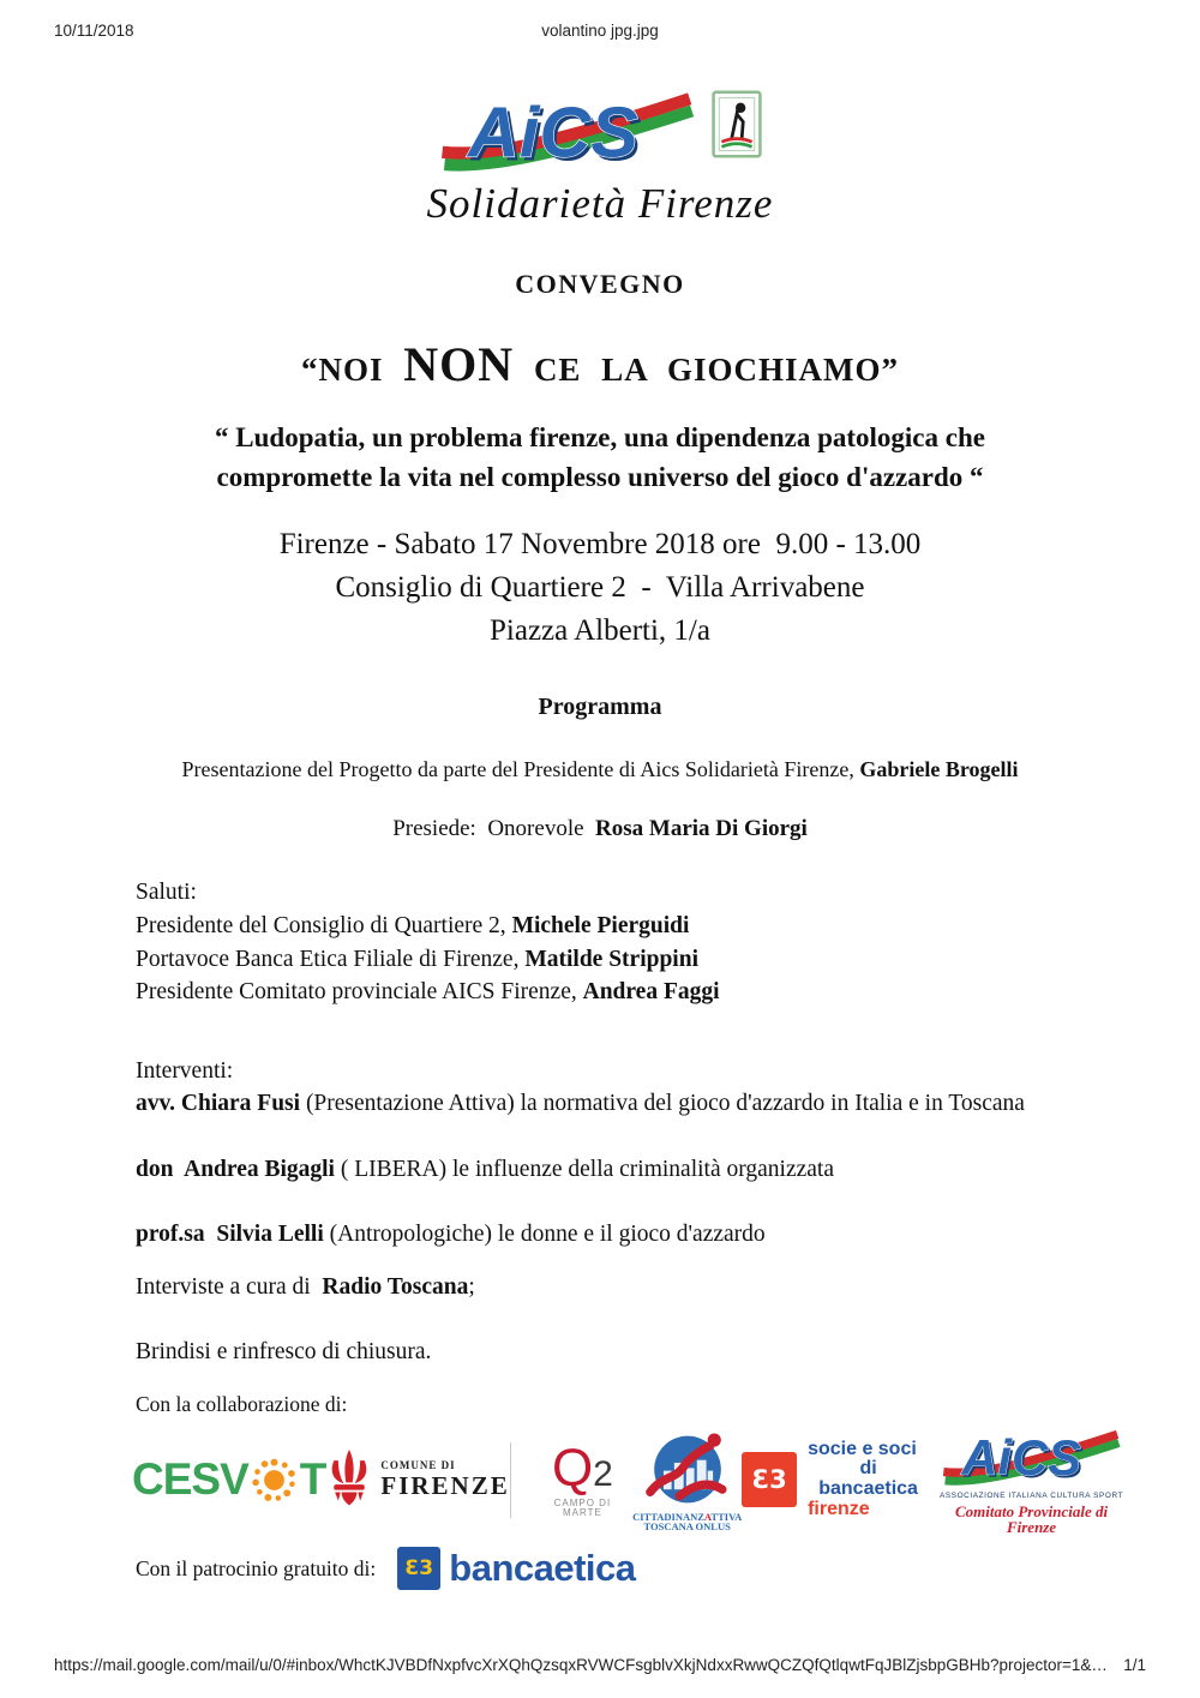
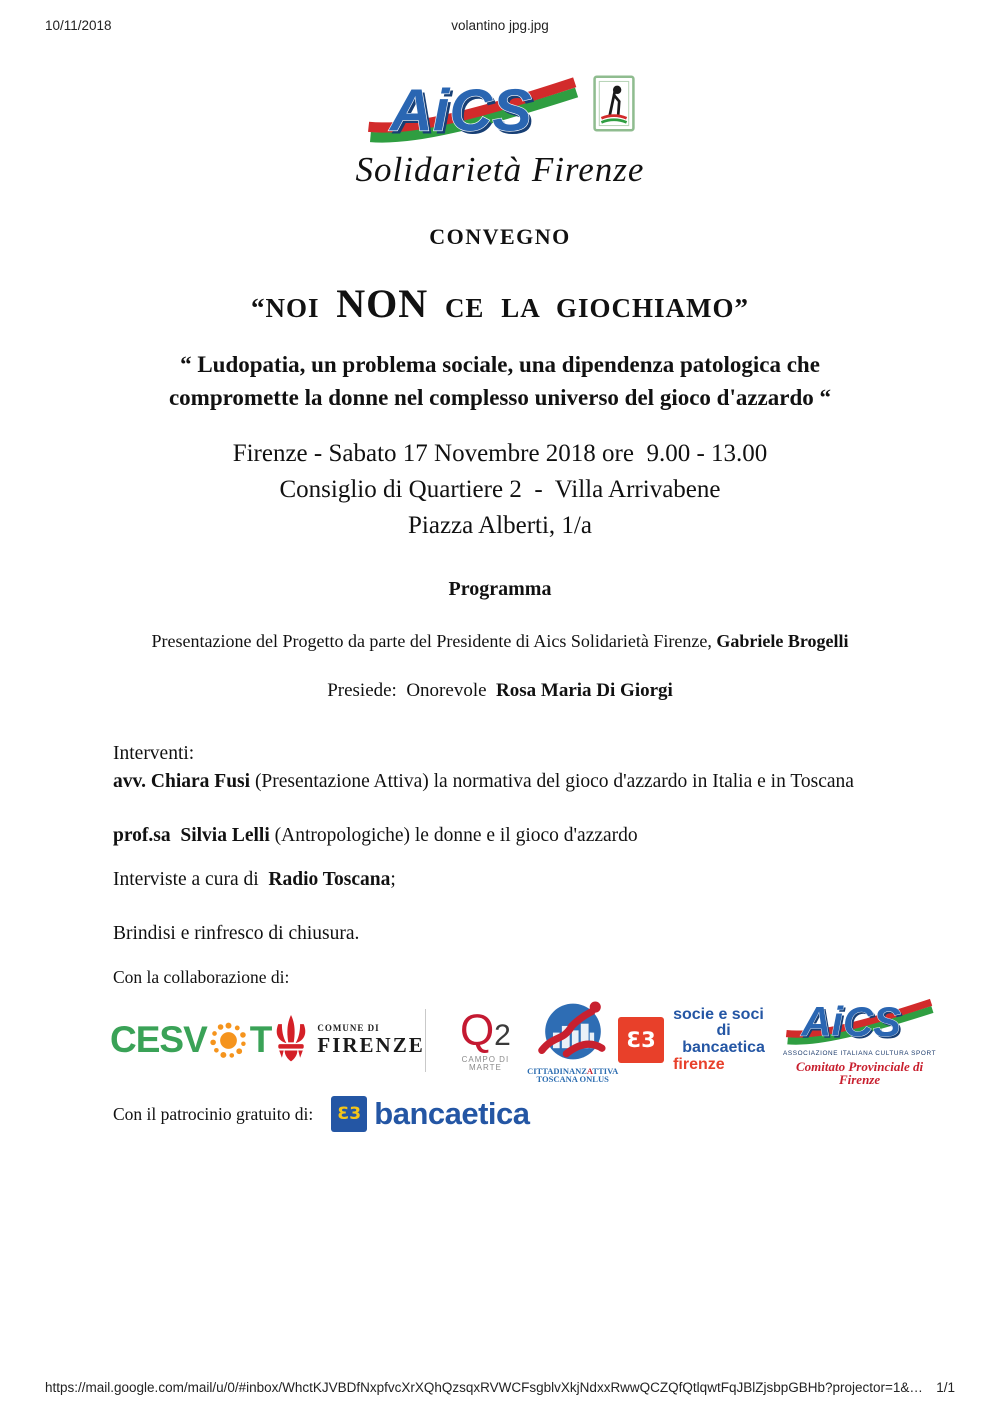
  10/11/2018
  volantino jpg.jpg
  AiCS
  Solidarietà Firenze
  CONVEGNO
  “NOI NON CE LA GIOCHIAMO”
- “ Ludopatia, un problema firenze, una dipendenza patologica che
+ “ Ludopatia, un problema sociale, una dipendenza patologica che
- compromette la vita nel complesso universo del gioco d'azzardo “
+ compromette la donne nel complesso universo del gioco d'azzardo “
  Firenze - Sabato 17 Novembre 2018 ore 9.00 - 13.00
  Consiglio di Quartiere 2 - Villa Arrivabene
  Piazza Alberti, 1/a
  Programma
  Presentazione del Progetto da parte del Presidente di Aics Solidarietà Firenze, Gabriele Brogelli
  Presiede: Onorevole Rosa Maria Di Giorgi
- Saluti:
- Presidente del Consiglio di Quartiere 2, Michele Pierguidi
- Portavoce Banca Etica Filiale di Firenze, Matilde Strippini
- Presidente Comitato provinciale AICS Firenze, Andrea Faggi
  Interventi:
  avv. Chiara Fusi (Presentazione Attiva) la normativa del gioco d'azzardo in Italia e in Toscana
- don Andrea Bigagli ( LIBERA) le influenze della criminalità organizzata
  prof.sa Silvia Lelli (Antropologiche) le donne e il gioco d'azzardo
  Interviste a cura di Radio Toscana;
  Brindisi e rinfresco di chiusura.
  Con la collaborazione di:
  CESV
  T
  COMUNE DI
  FIRENZE
  Q
  2
  CAMPO DI MARTE
  CITTADINANZATTIVA
  TOSCANA ONLUS
  Ɛ
  3
  socie e soci
  di bancaetica
  firenze
  AiCS
  Comitato Provinciale di Firenze
  Con il patrocinio gratuito di:
  Ɛ
  3
  bancaetica
  https://mail.google.com/mail/u/0/#inbox/WhctKJVBDfNxpfvcXrXQhQzsqxRVWCFsgblvXkjNdxxRwwQCZQfQtlqwtFqJBlZjsbpGBHb?projector=1&…
  1/1
